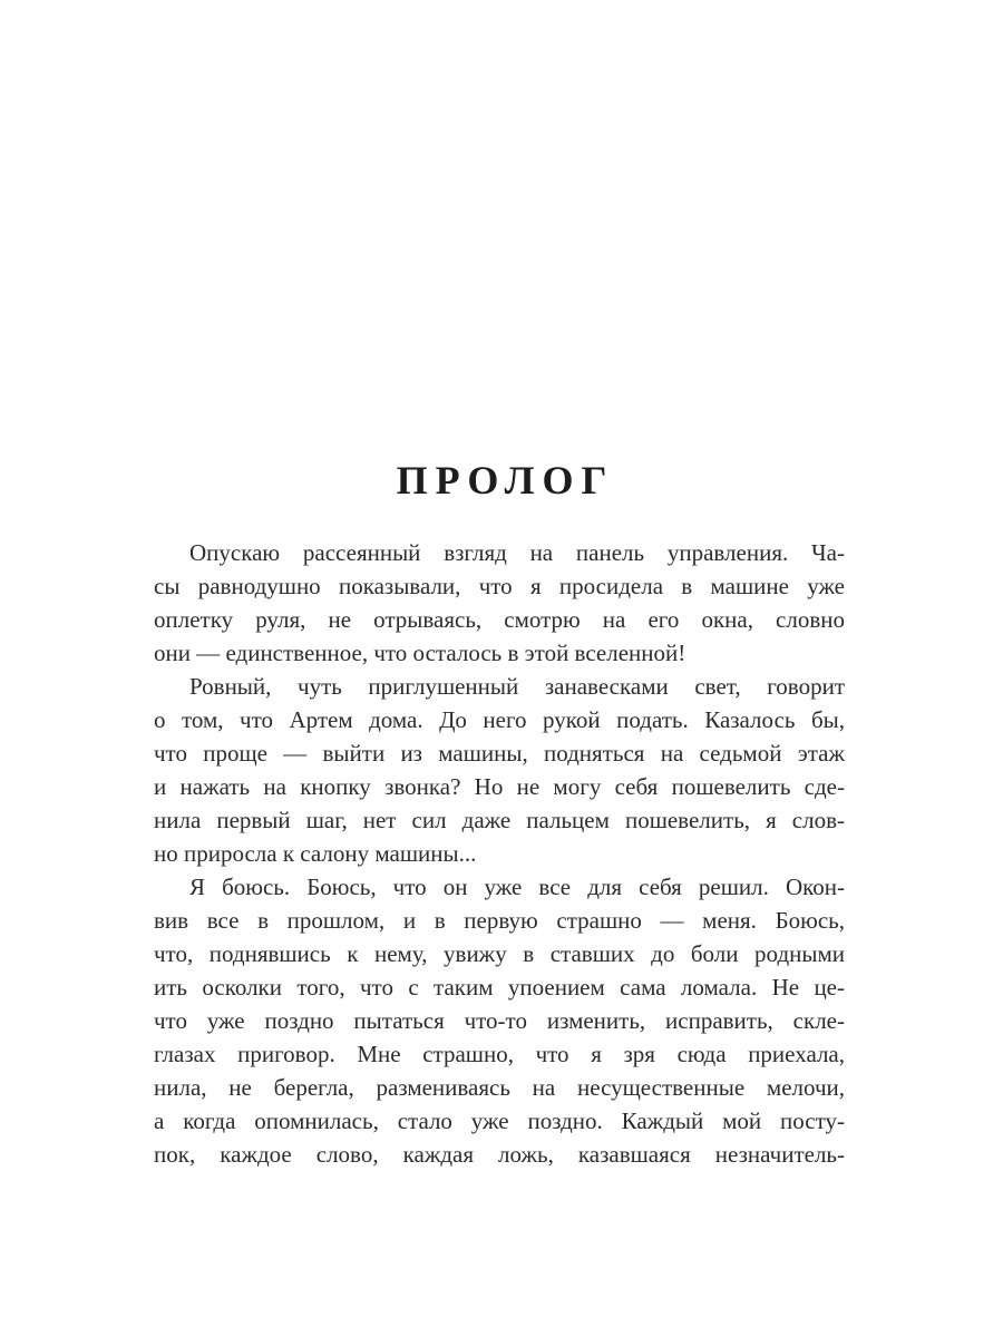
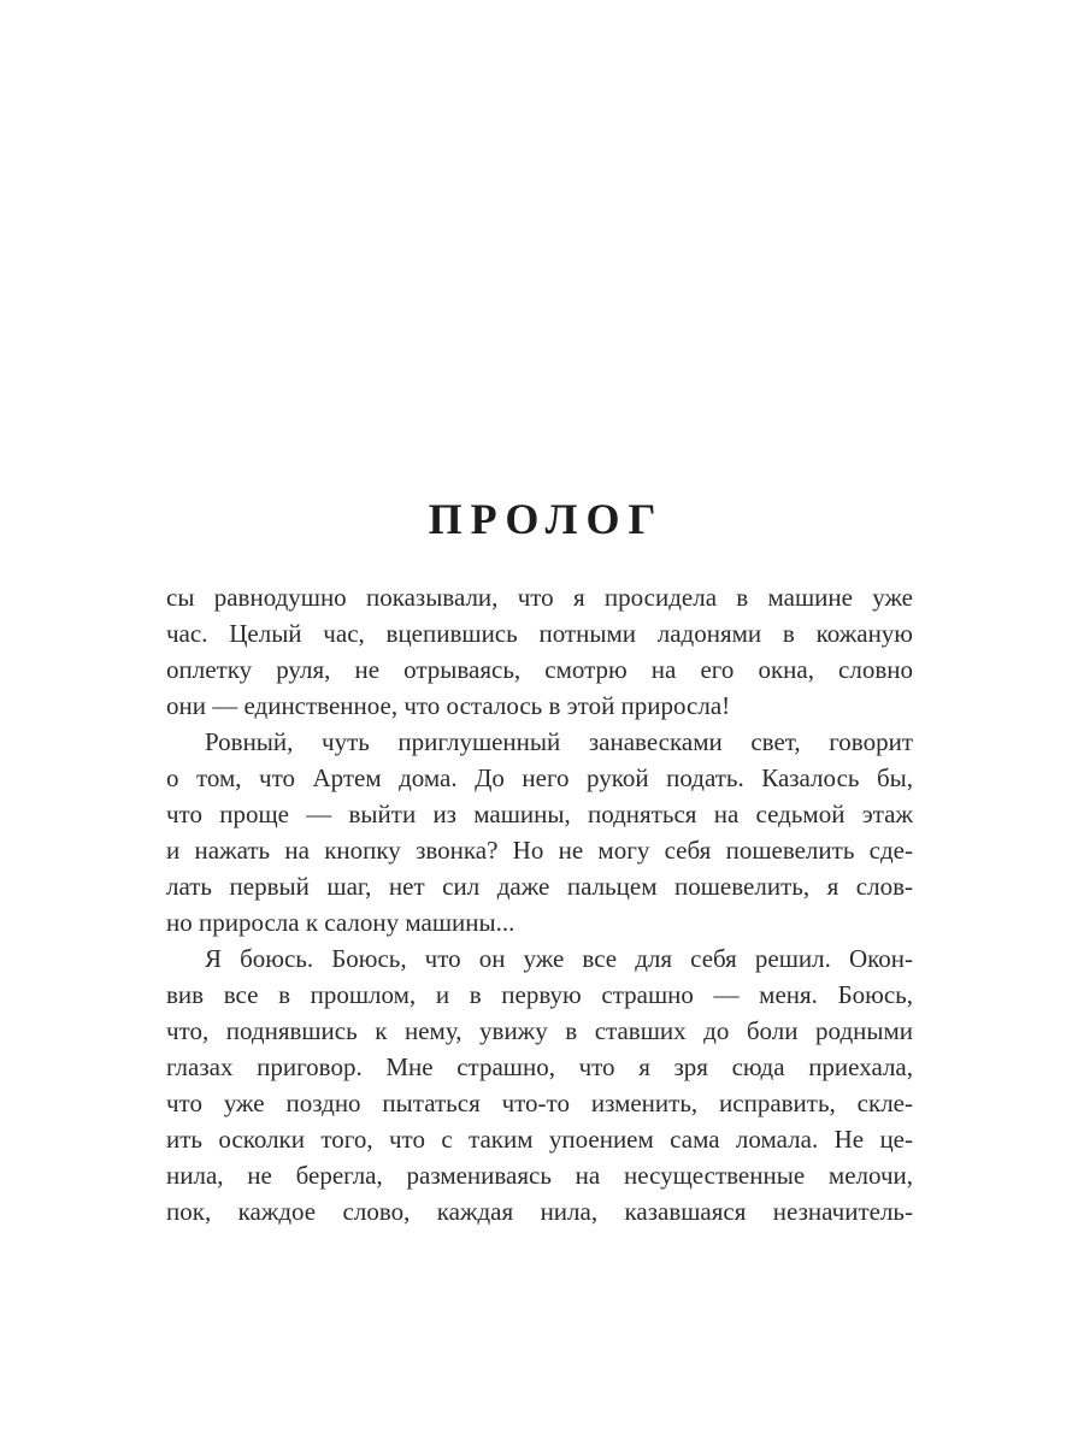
  ПРОЛОГ
- Опускаю рассеянный взгляд на панель управления. Ча-
  сы равнодушно показывали, что я просидела в машине уже
+ час. Целый час, вцепившись потными ладонями в кожаную
  оплетку руля, не отрываясь, смотрю на его окна, словно
- они — единственное, что осталось в этой вселенной!
+ они — единственное, что осталось в этой приросла!
  Ровный, чуть приглушенный занавесками свет, говорит
  о том, что Артем дома. До него рукой подать. Казалось бы,
  что проще — выйти из машины, подняться на седьмой этаж
  и нажать на кнопку звонка? Но не могу себя пошевелить сде-
- нила первый шаг, нет сил даже пальцем пошевелить, я слов-
+ лать первый шаг, нет сил даже пальцем пошевелить, я слов-
  но приросла к салону машины...
  Я боюсь. Боюсь, что он уже все для себя решил. Окон-
  вив все в прошлом, и в первую страшно — меня. Боюсь,
  что, поднявшись к нему, увижу в ставших до боли родными
- ить осколки того, что с таким упоением сама ломала. Не це-
+ глазах приговор. Мне страшно, что я зря сюда приехала,
  что уже поздно пытаться что-то изменить, исправить, скле-
- глазах приговор. Мне страшно, что я зря сюда приехала,
+ ить осколки того, что с таким упоением сама ломала. Не це-
  нила, не берегла, размениваясь на несущественные мелочи,
- а когда опомнилась, стало уже поздно. Каждый мой посту-
- пок, каждое слово, каждая ложь, казавшаяся незначитель-
+ пок, каждое слово, каждая нила, казавшаяся незначитель-
